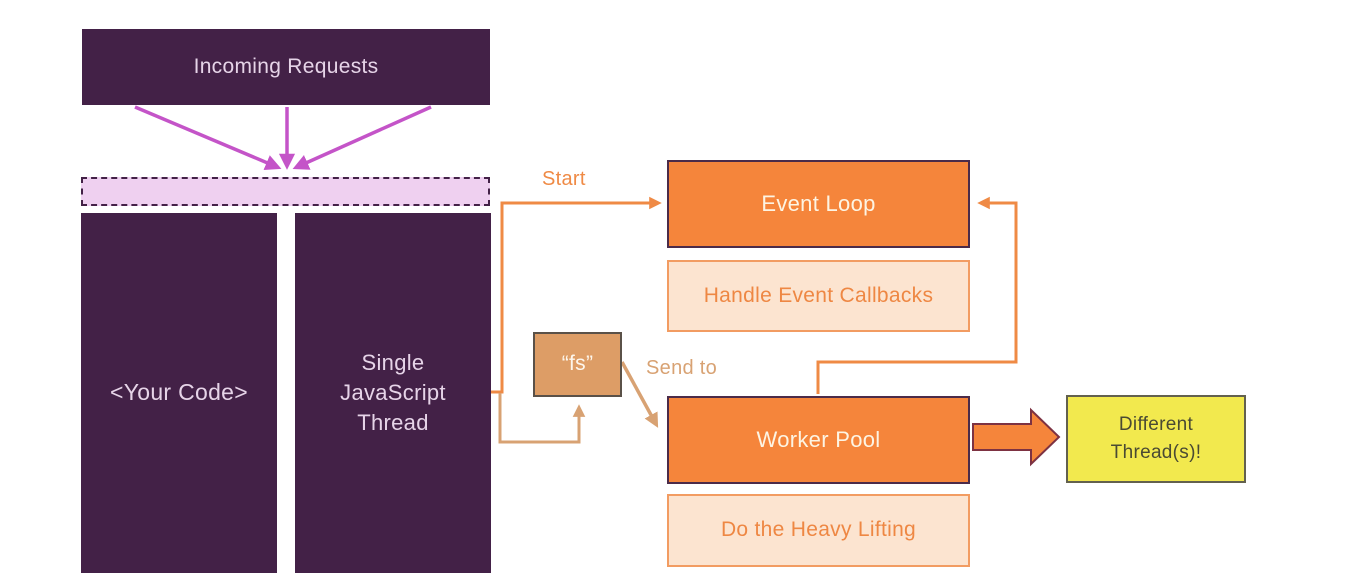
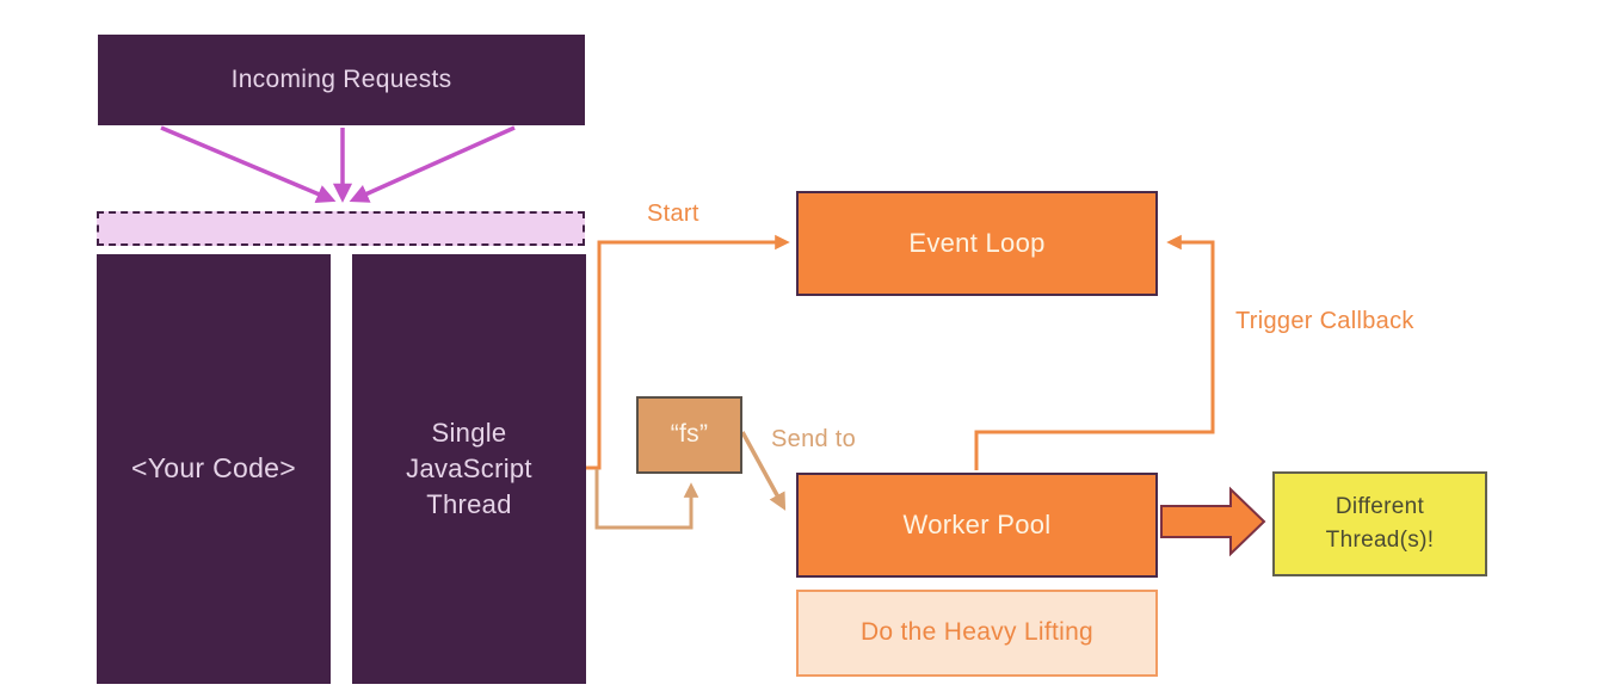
  Incoming Requests
  <Your Code>
  Single
  JavaScript
  Thread
  Event Loop
- Handle Event Callbacks
  “fs”
  Worker Pool
  Do the Heavy Lifting
  Different
  Thread(s)!
  Start
  Send to
+ Trigger Callback
